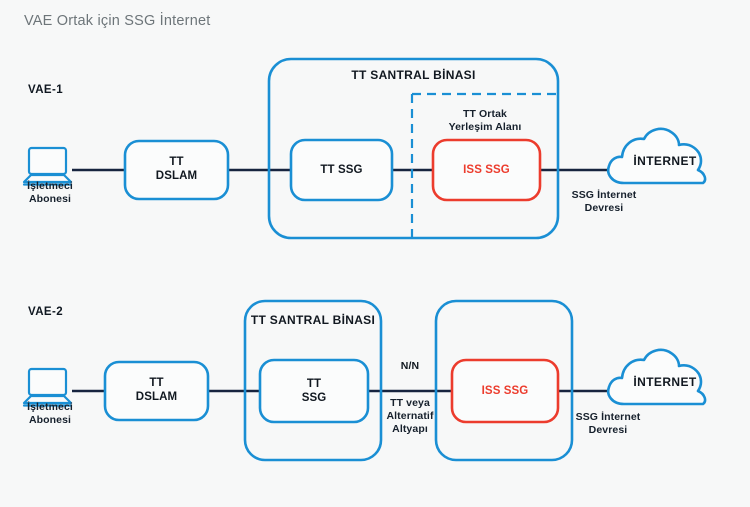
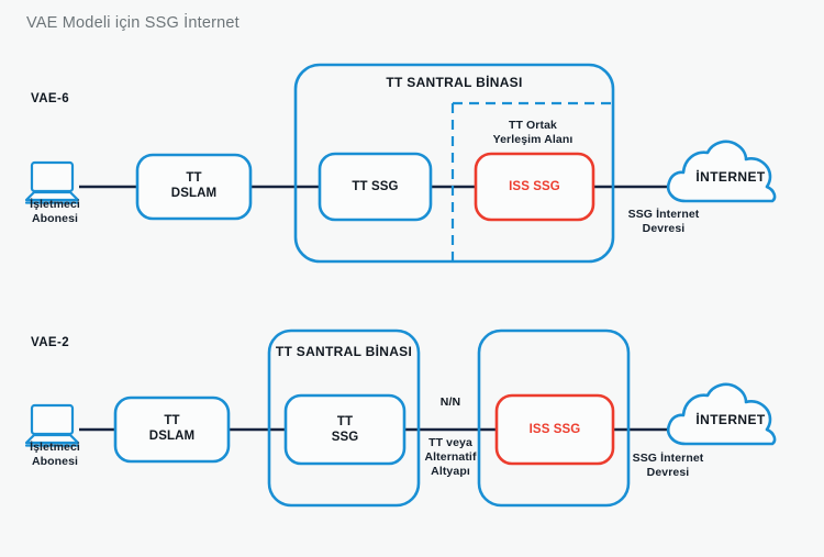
- VAE Ortak için SSG İnternet
+ VAE Modeli için SSG İnternet
- VAE-1
+ VAE-6
  İşletmeci
  Abonesi
  TT
  DSLAM
  TT SANTRAL BİNASI
  TT Ortak
  Yerleşim Alanı
  TT SSG
  ISS SSG
  SSG İnternet
  Devresi
  İNTERNET
  VAE-2
  İşletmeci
  Abonesi
  TT
  DSLAM
  TT SANTRAL BİNASI
  TT
  SSG
  ISS SSG
  N/N
  TT veya
  Alternatif
  Altyapı
  SSG İnternet
  Devresi
  İNTERNET
